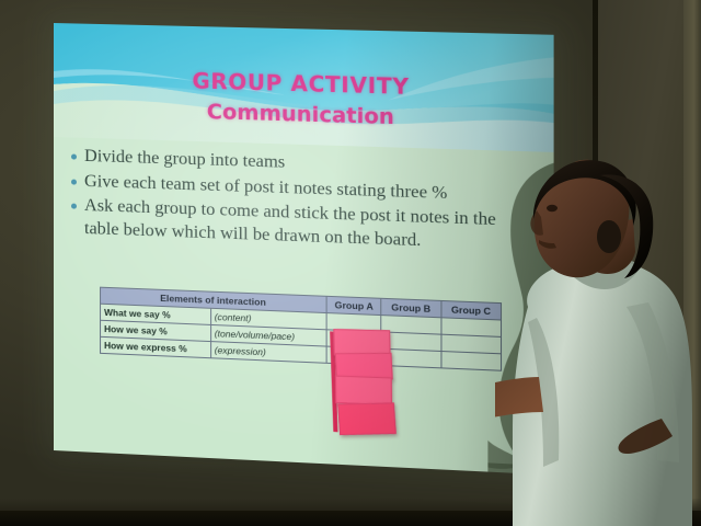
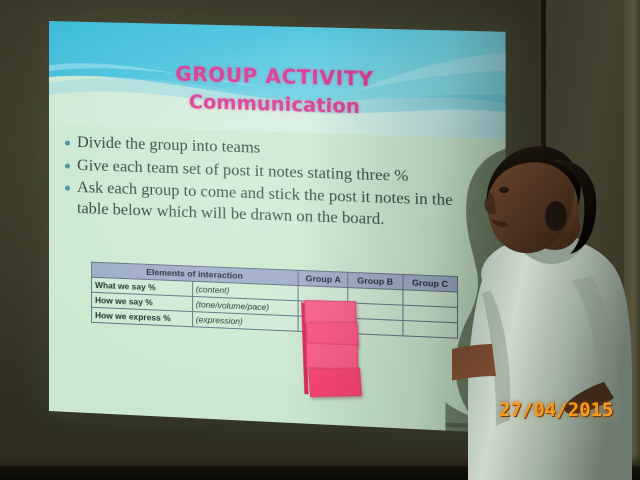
+ 27/04/2015
